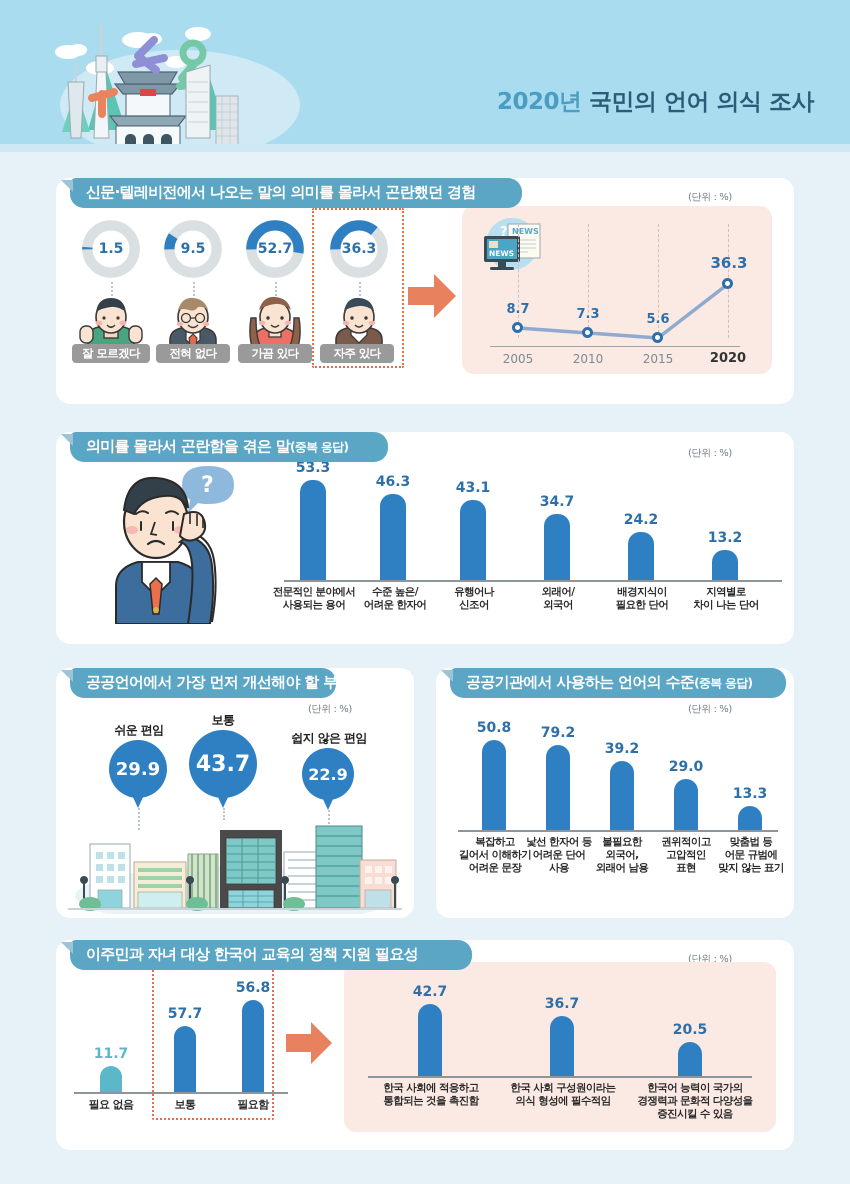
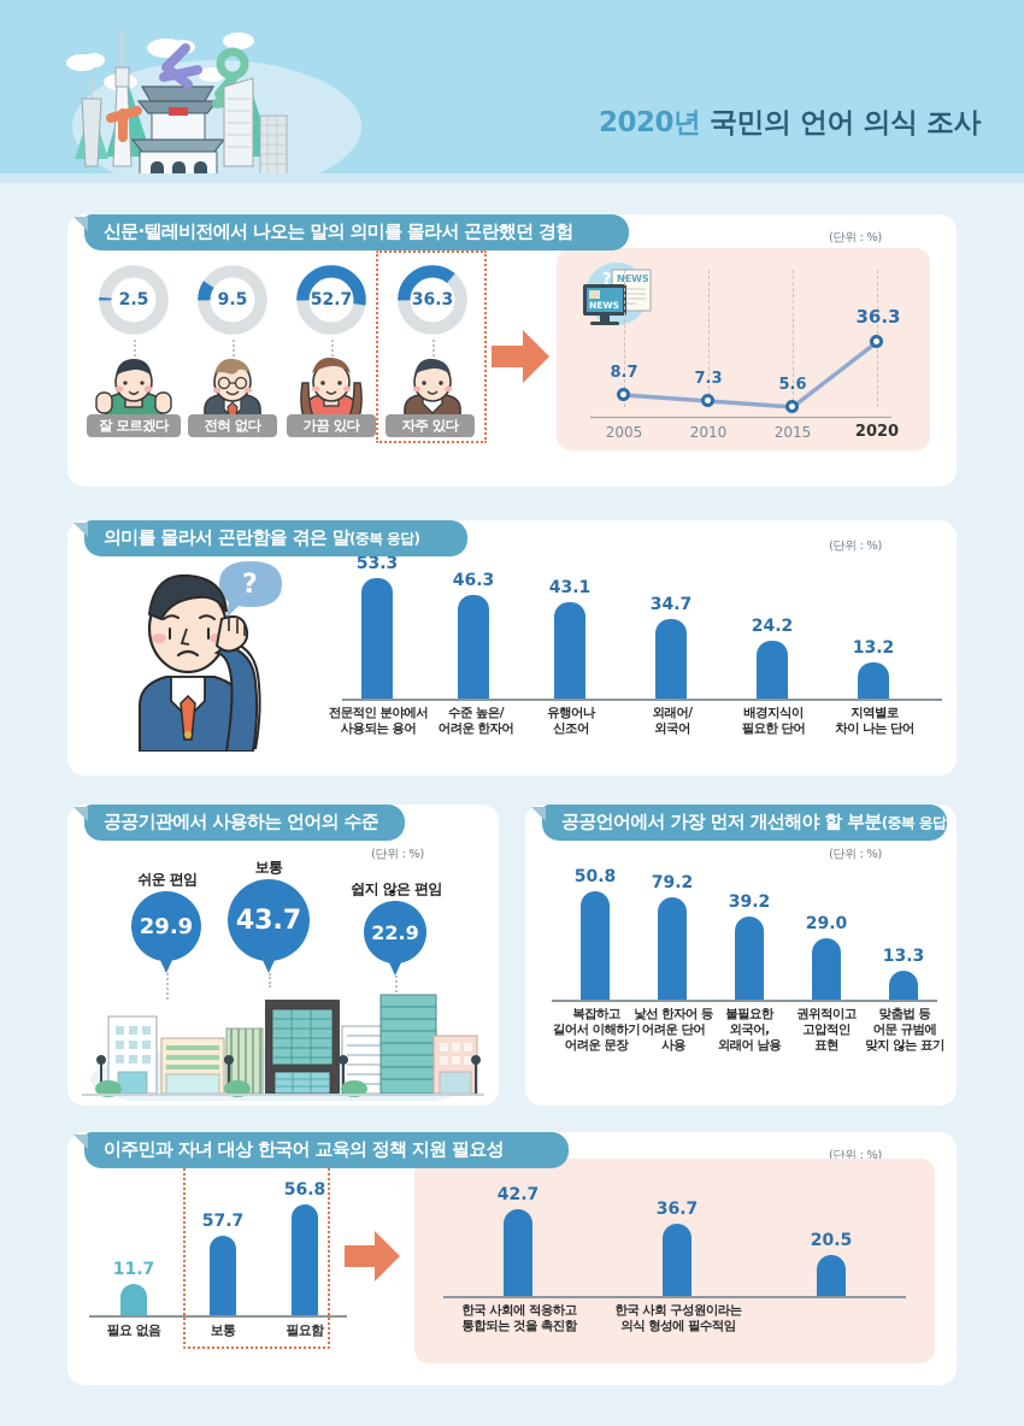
  2020년 국민의 언어 의식 조사
  (단위 : %)
- 1.5
+ 2.5
  9.5
  52.7
  36.3
  잘 모르겠다
  전혀 없다
  가끔 있다
  자주 있다
  ?
  NEWS
  NEWS
  8.7
  7.3
  5.6
  36.3
  2005
  2010
  2015
  2020
  신문·텔레비전에서 나오는 말의 의미를 몰라서 곤란했던 경험
  (단위 : %)
  ?
  53.3
  전문적인 분야에서
  사용되는 용어
  46.3
  수준 높은/
  어려운 한자어
  43.1
  유행어나
  신조어
  34.7
  외래어/
  외국어
  24.2
  배경지식이
  필요한 단어
  13.2
  지역별로
  차이 나는 단어
  의미를 몰라서 곤란함을 겪은 말
  (중복 응답)
  (단위 : %)
  쉬운 편임
  29.9
  보통
  43.7
  쉽지 않은 편임
  22.9
- 공공언어에서 가장 먼저 개선해야 할 부분
+ 공공기관에서 사용하는 언어의 수준
  (단위 : %)
  50.8
  복잡하고
  길어서 이해하기
  어려운 문장
  79.2
  낯선 한자어 등
  어려운 단어
  사용
  39.2
  불필요한
  외국어,
  외래어 남용
  29.0
  권위적이고
  고압적인
  표현
  13.3
  맞춤법 등
  어문 규범에
  맞지 않는 표기
- 공공기관에서 사용하는 언어의 수준
+ 공공언어에서 가장 먼저 개선해야 할 부분
  (중복 응답)
  (단위 : %)
  11.7
  필요 없음
  57.7
  보통
  56.8
  필요함
  42.7
  한국 사회에 적응하고
  통합되는 것을 촉진함
  36.7
  한국 사회 구성원이라는
  의식 형성에 필수적임
  20.5
- 한국어 능력이 국가의
- 경쟁력과 문화적 다양성을
- 증진시킬 수 있음
  이주민과 자녀 대상 한국어 교육의 정책 지원 필요성
